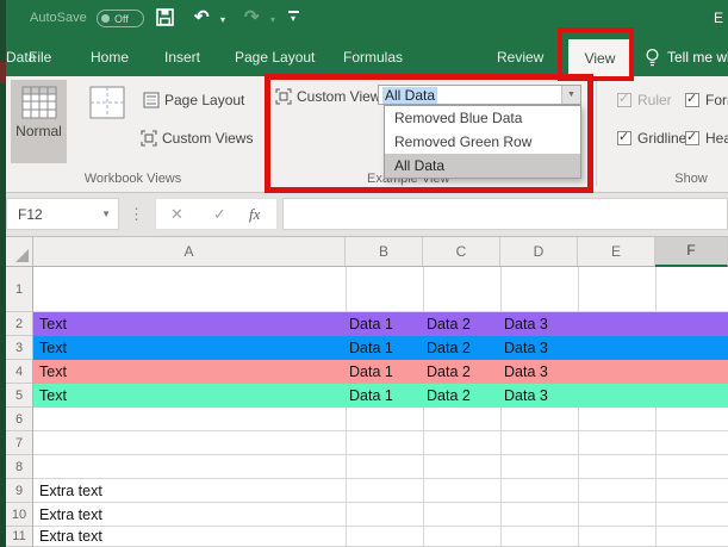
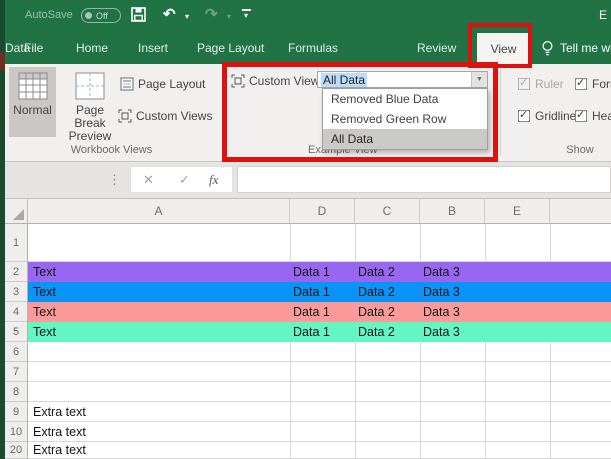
  AutoSave
  Off
  ↶
  ▾
  ↷
  ▾
  ▾
  E
  File
  Home
  Insert
  Page Layout
  Formulas
  Data
  Review
  View
  Tell me w
  Normal
+ Page Break Preview
  Page Layout
  Custom Views
  Workbook Views
  Custom View
  All Data
  Example View
  ✓
  Ruler
  ✓
  Gridline
  ✓
  For
  ✓
  Show
  Removed Blue Data
  Removed Green Row
  All Data
- F12
- ▼
  ⋮
  ✕
  ✓
  fx
  A
- B
+ D
  C
- D
+ B
  E
- F
  1
  2
  3
  4
  5
  6
  7
  8
  9
  10
- 11
+ 20
  Text
  Data 1
  Data 2
  Data 3
  Text
  Data 1
  Data 2
  Data 3
  Text
  Data 1
  Data 2
  Data 3
  Text
  Data 1
  Data 2
  Data 3
  Extra text
  Extra text
  Extra text
